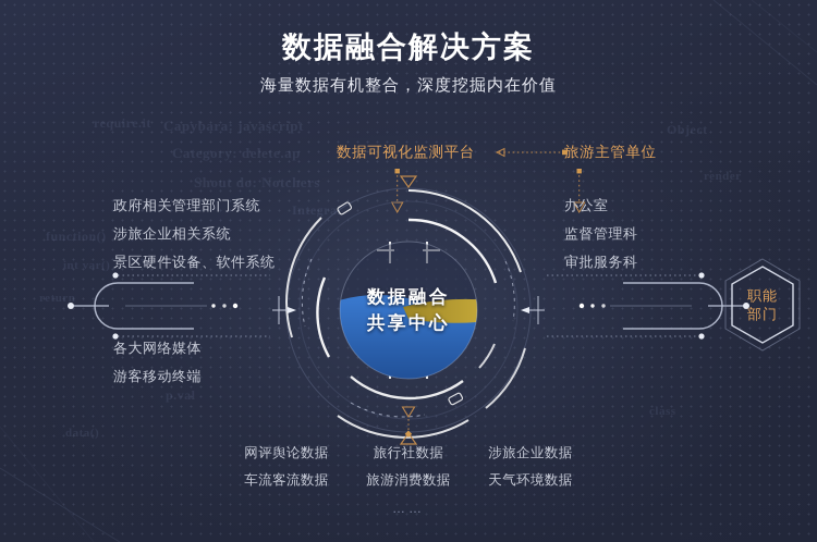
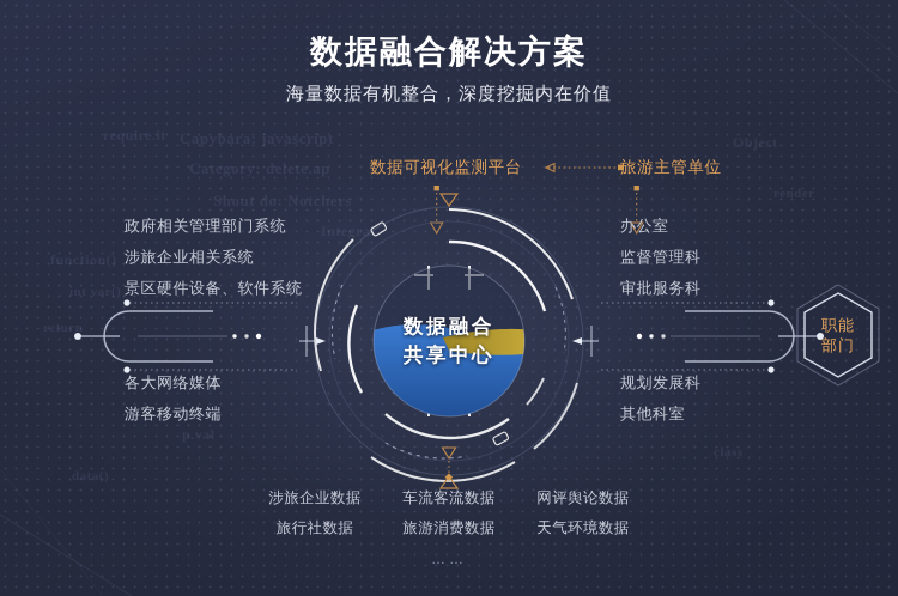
  Capybara: javascript
  Category: delete.ap
  Shout do: Notchers
  require.it
  Integral
  function()
  int var()
  return
  p.val
  data()
  Object
  数据融合解决方案
  海量数据有机整合，深度挖掘内在价值
  数据可视化监测平台
  旅游主管单位
  政府相关管理部门系统
  涉旅企业相关系统
  景区硬件设备、软件系统
  各大网络媒体
  游客移动终端
  办公室
  监督管理科
  审批服务科
+ 规划发展科
+ 其他科室
  职能
  部门
  数据融合
  共享中心
- 网评舆论数据
+ 涉旅企业数据
- 旅行社数据
+ 车流客流数据
- 涉旅企业数据
+ 网评舆论数据
- 车流客流数据
+ 旅行社数据
  旅游消费数据
  天气环境数据
  ……
